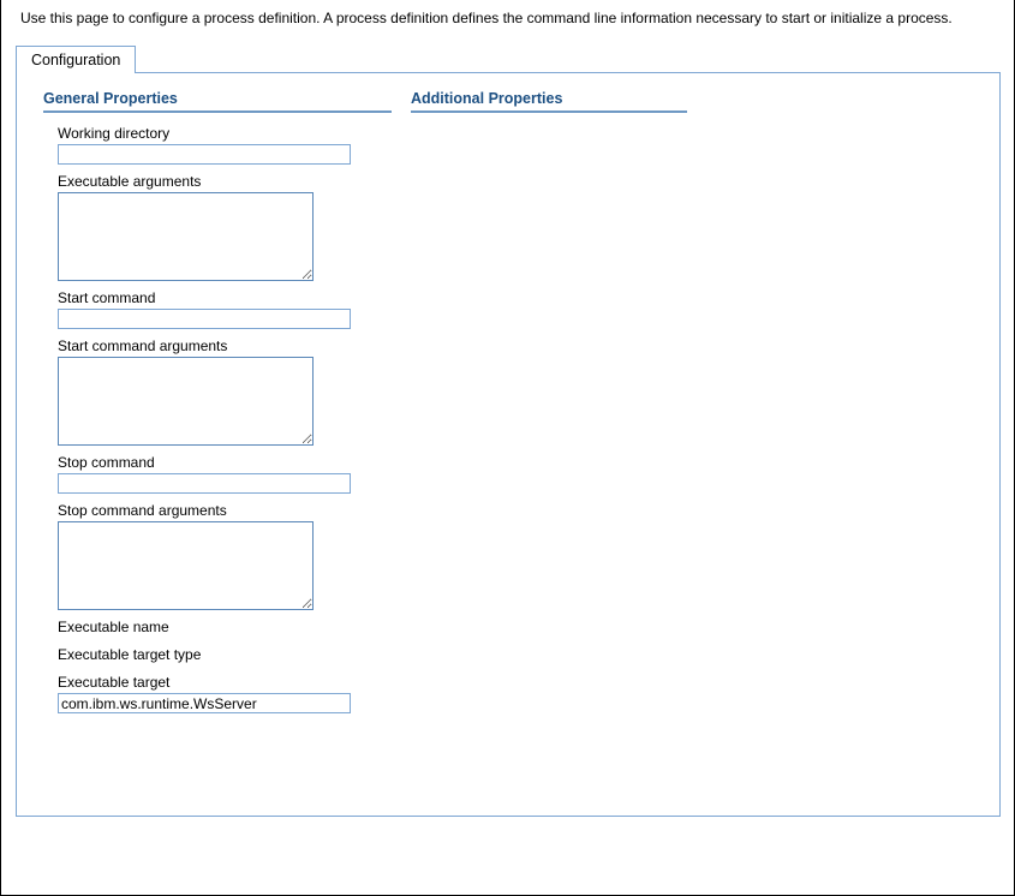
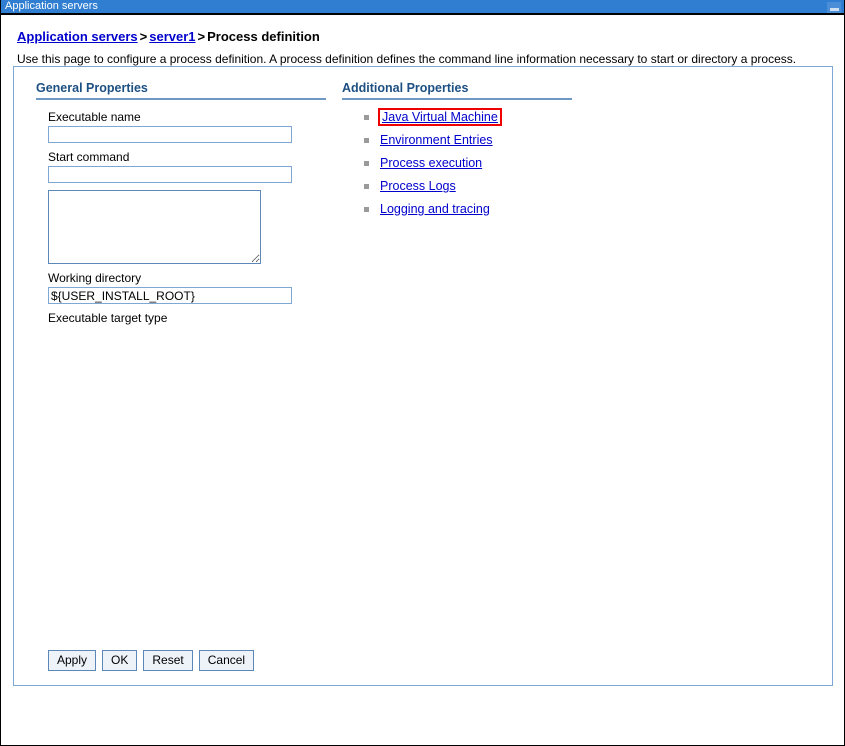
+ Application servers
+ Application servers > server1 > Process definition
- Use this page to configure a process definition. A process definition defines the command line information necessary to start or initialize a process.
+ Use this page to configure a process definition. A process definition defines the command line information necessary to start or directory a process.
- Configuration
  General Properties
- Working directory
+ Executable name
- Executable arguments
  Start command
- Start command arguments
- Stop command
- Stop command arguments
- Executable name
+ Working directory
+ ${USER_INSTALL_ROOT}
  Executable target type
- Executable target
- com.ibm.ws.runtime.WsServer
  Additional Properties
+ Java Virtual Machine
+ Environment Entries
+ Process execution
+ Process Logs
+ Logging and tracing
+ Apply
+ OK
+ Reset
+ Cancel
